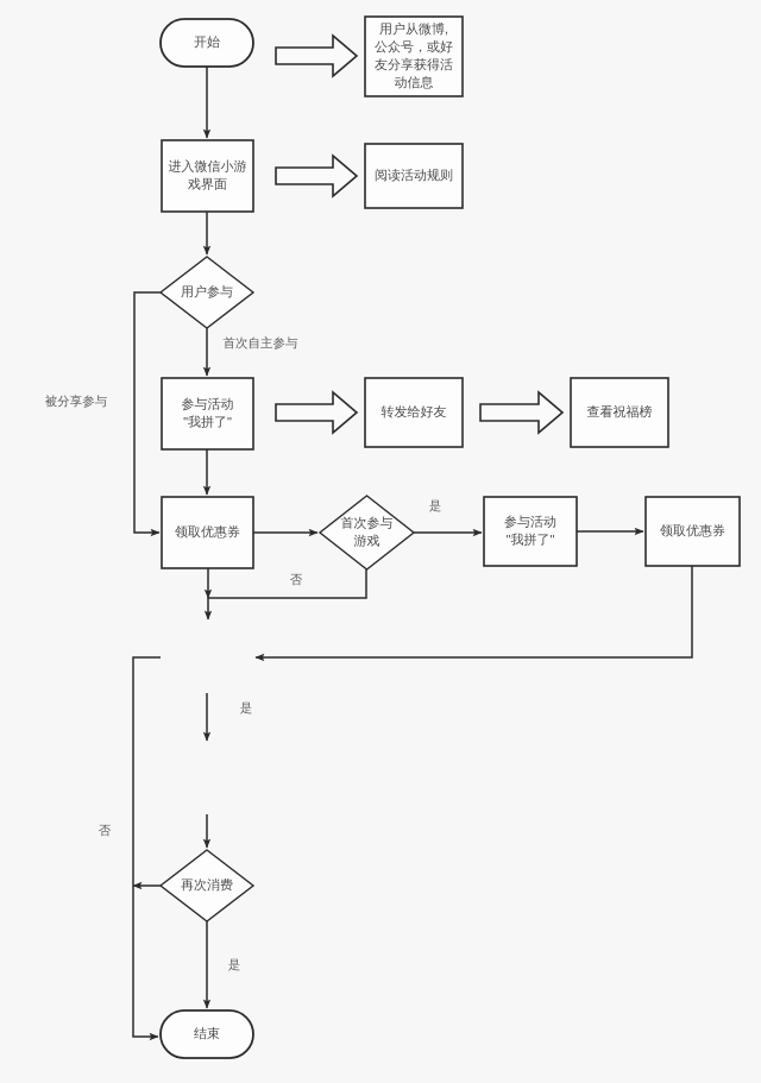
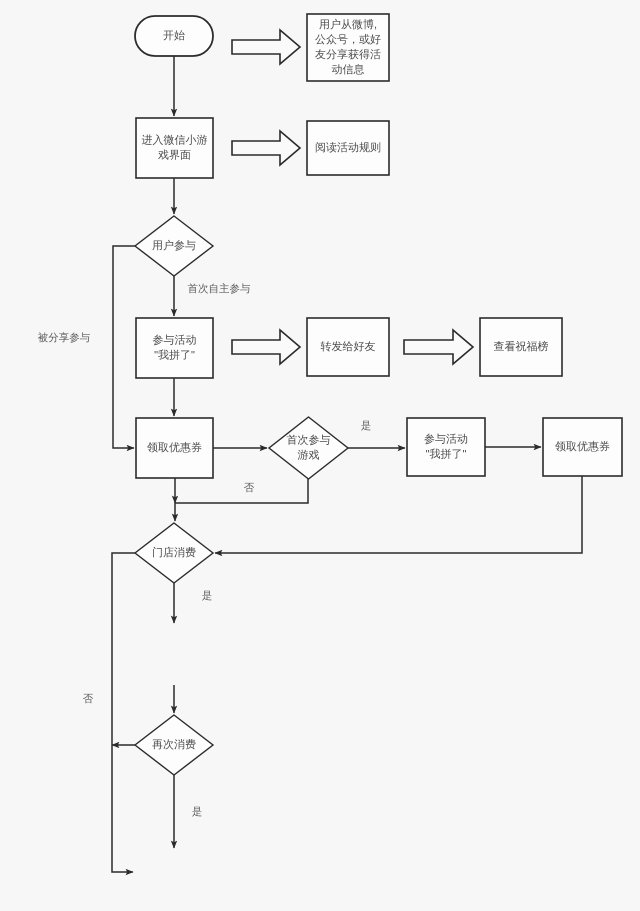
  开始
  用户从微博,
  公众号，或好
  友分享获得活
  动信息
  进入微信小游
  戏界面
  阅读活动规则
  用户参与
  参与活动
  "我拼了"
  转发给好友
  查看祝福榜
  领取优惠券
  首次参与
  游戏
  参与活动
  "我拼了"
  领取优惠券
+ 门店消费
  再次消费
- 结束
  首次自主参与
  被分享参与
  是
  否
  是
  否
  是
